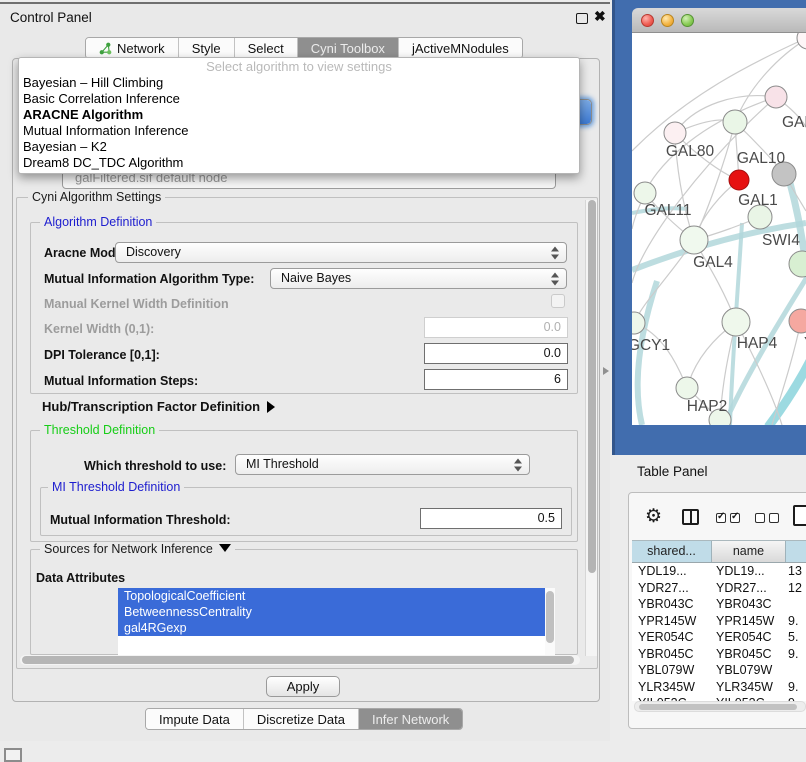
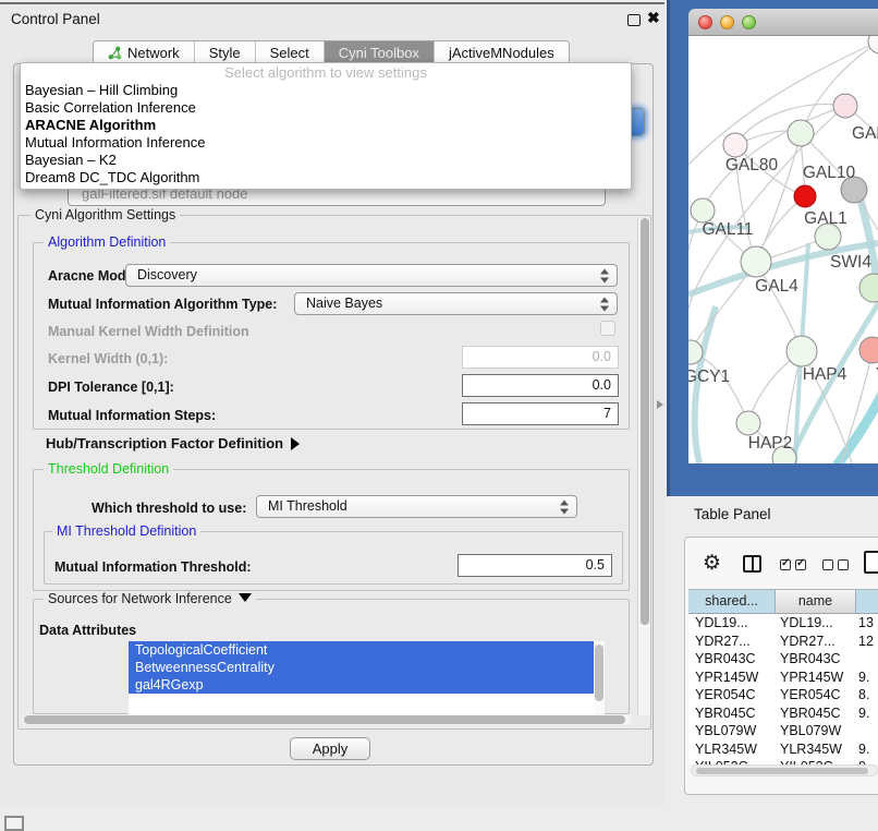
  Control Panel
  ✖
  Network
  Style
  Select
  Cyni Toolbox
  jActiveMNodules
  galFiltered.sif default node
  Select algorithm to view settings
  Bayesian – Hill Climbing
  Basic Correlation Inference
  ARACNE Algorithm
  Mutual Information Inference
  Bayesian – K2
  Dream8 DC_TDC Algorithm
  Cyni Algorithm Settings
  Algorithm Definition
  Aracne Mod
  Discovery
  Mutual Information Algorithm Type:
  Naive Bayes
  Manual Kernel Width Definition
  Kernel Width (0,1):
  0.0
  DPI Tolerance [0,1]:
  0.0
  Mutual Information Steps:
- 6
+ 7
  Hub/Transcription Factor Definition
  Threshold Definition
  Which threshold to use:
  MI Threshold
  MI Threshold Definition
  Mutual Information Threshold:
  0.5
  Sources for Network Inference
  Data Attributes
  TopologicalCoefficient
  BetweennessCentrality
  gal4RGexp
  Apply
- Impute Data
- Discretize Data
- Infer Network
  GAL80
  GAL10
  GAL1
  SWI4
  GAL11
  GAL4
  GCY1
  HAP4
  HAP2
  Table Panel
  ⚙
  shared...
  name
  YDL19...
  YDL19...
  13
  YDR27...
  YDR27...
  12
  YBR043C
  YBR043C
  YPR145W
  YPR145W
  9.
  YER054C
  YER054C
- 5.
+ 8.
  YBR045C
  YBR045C
  9.
  YBL079W
  YBL079W
  YLR345W
  YLR345W
  9.
